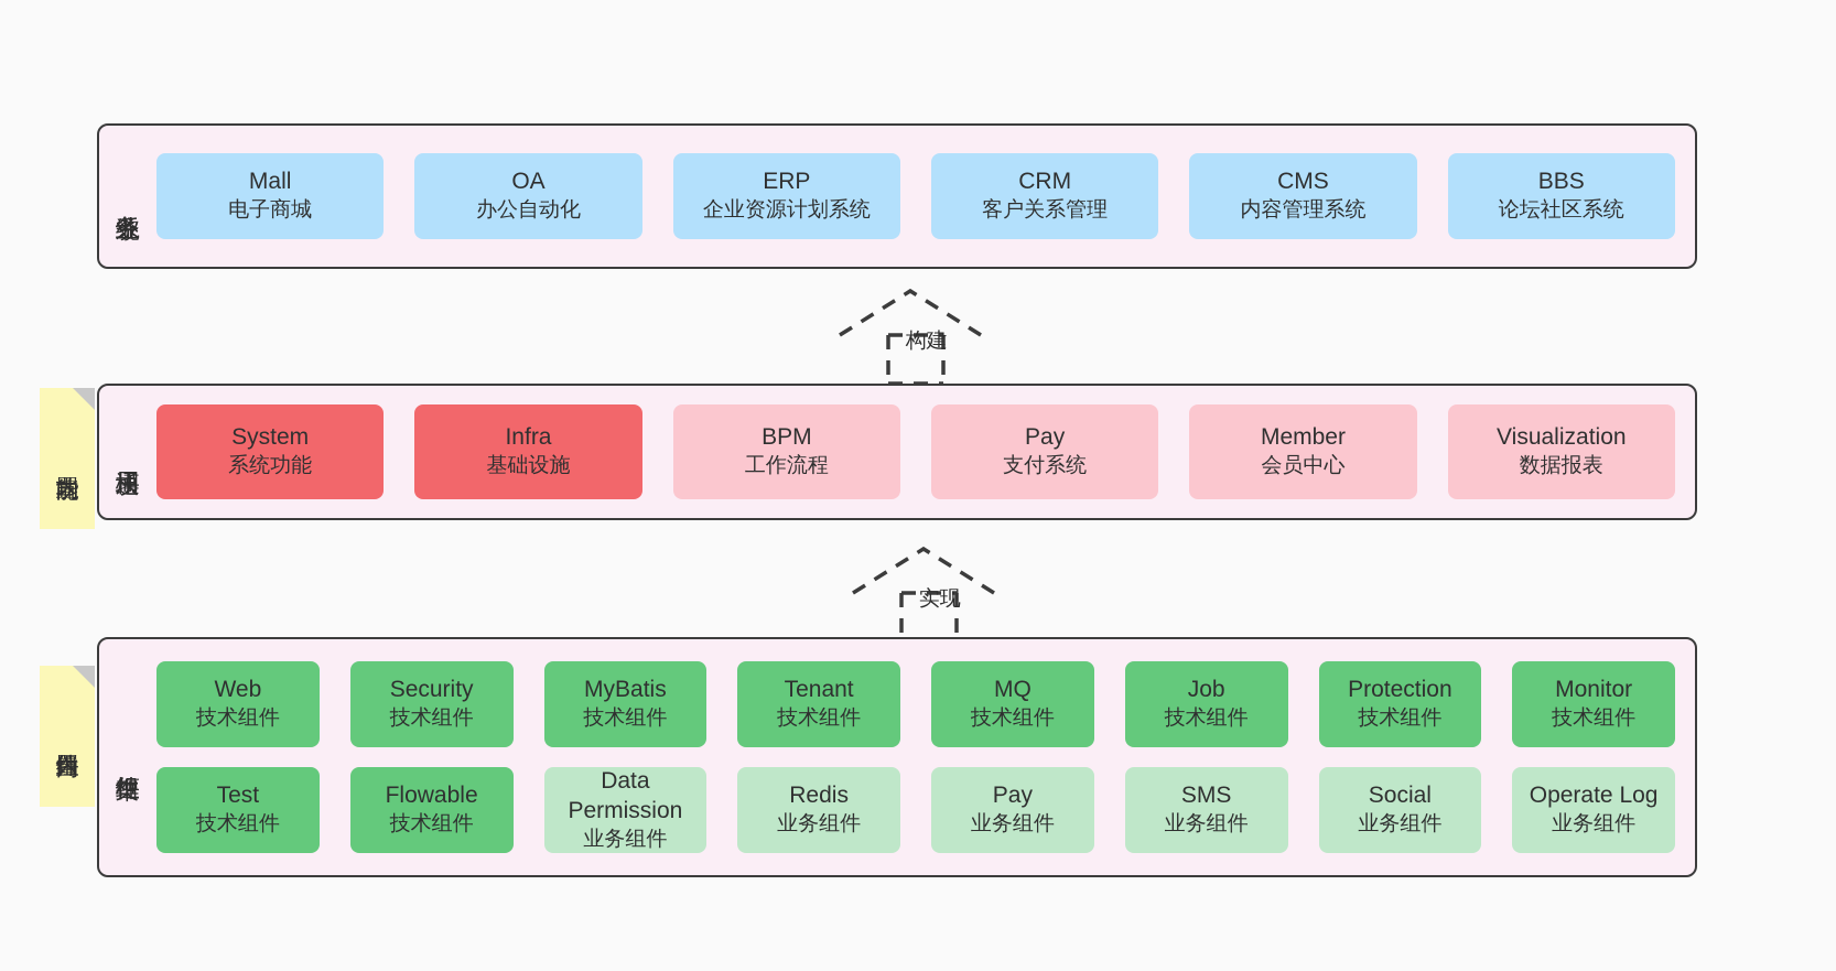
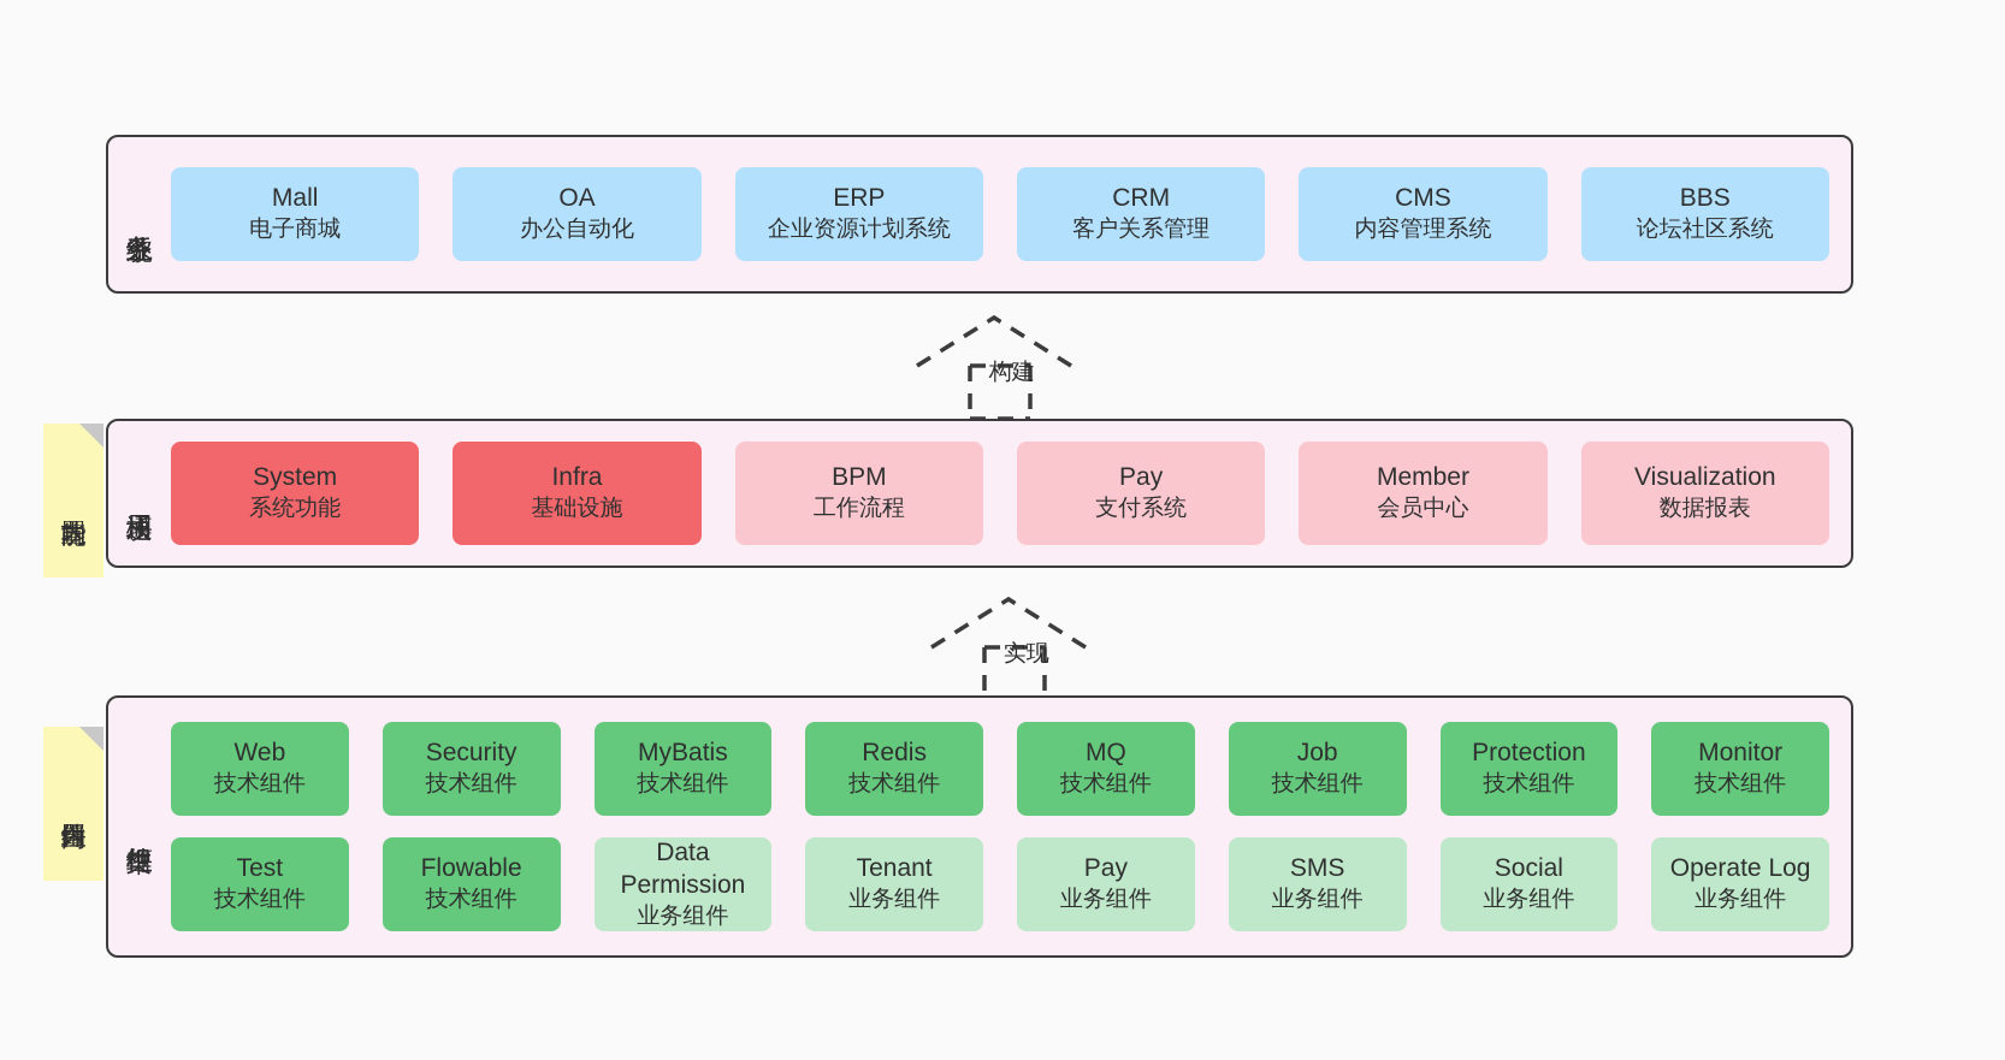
  Mall
  电子商城
  OA
  办公自动化
  ERP
  企业资源计划系统
  CRM
  客户关系管理
  CMS
  内容管理系统
  BBS
  论坛社区系统
  构建
  System
  系统功能
  Infra
  基础设施
  BPM
  工作流程
  Pay
  支付系统
  Member
  会员中心
  Visualization
  数据报表
  实现
  Web
  技术组件
  Security
  技术组件
  MyBatis
  技术组件
- Tenant
+ Redis
  技术组件
  MQ
  技术组件
  Job
  技术组件
  Protection
  技术组件
  Monitor
  技术组件
  Test
  技术组件
  Flowable
  技术组件
  Data Permission
  业务组件
- Redis
+ Tenant
  业务组件
  Pay
  业务组件
  SMS
  业务组件
  Social
  业务组件
  Operate Log
  业务组件
